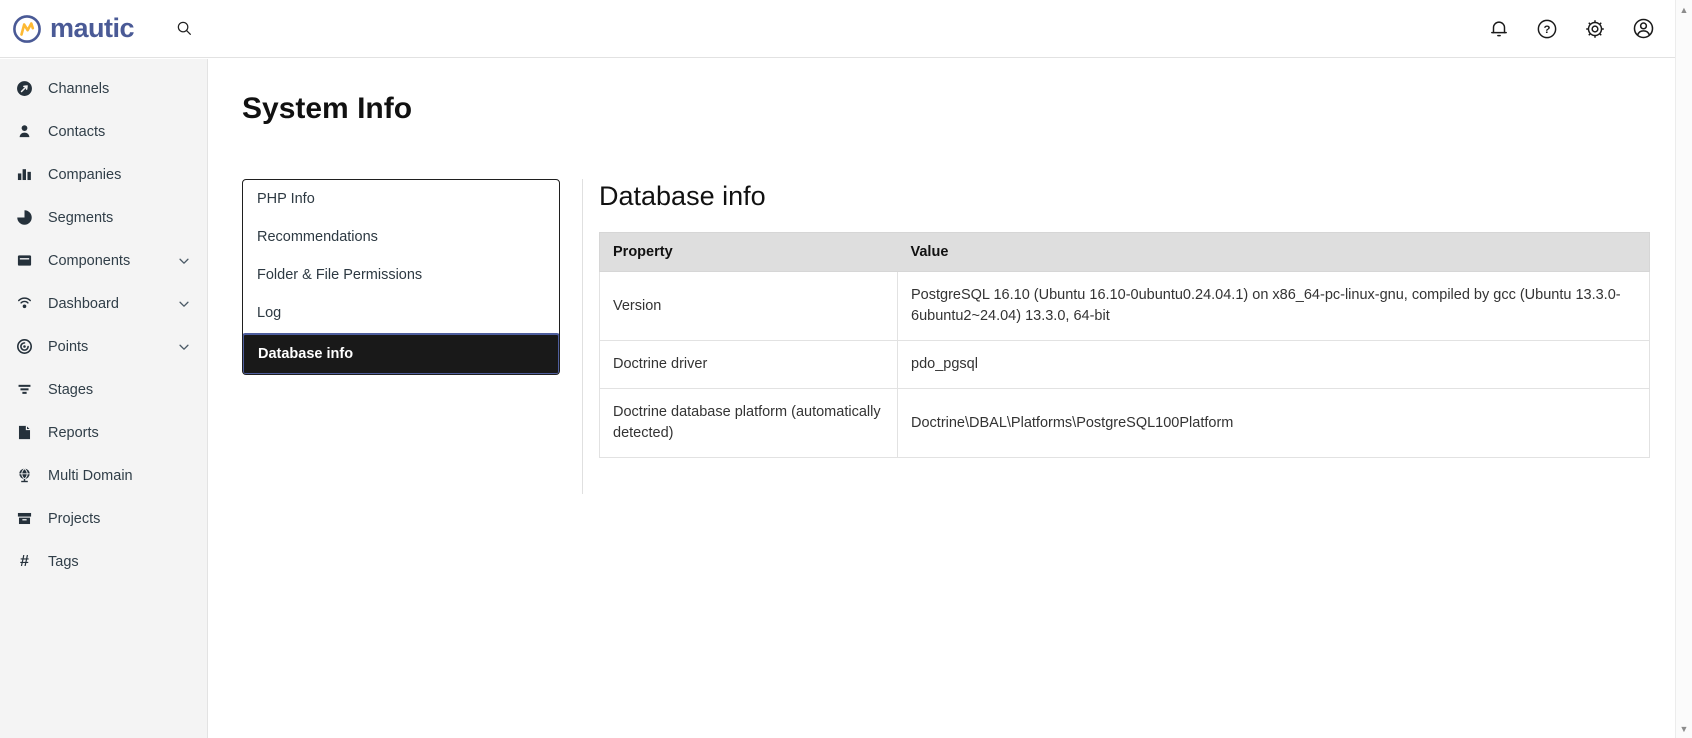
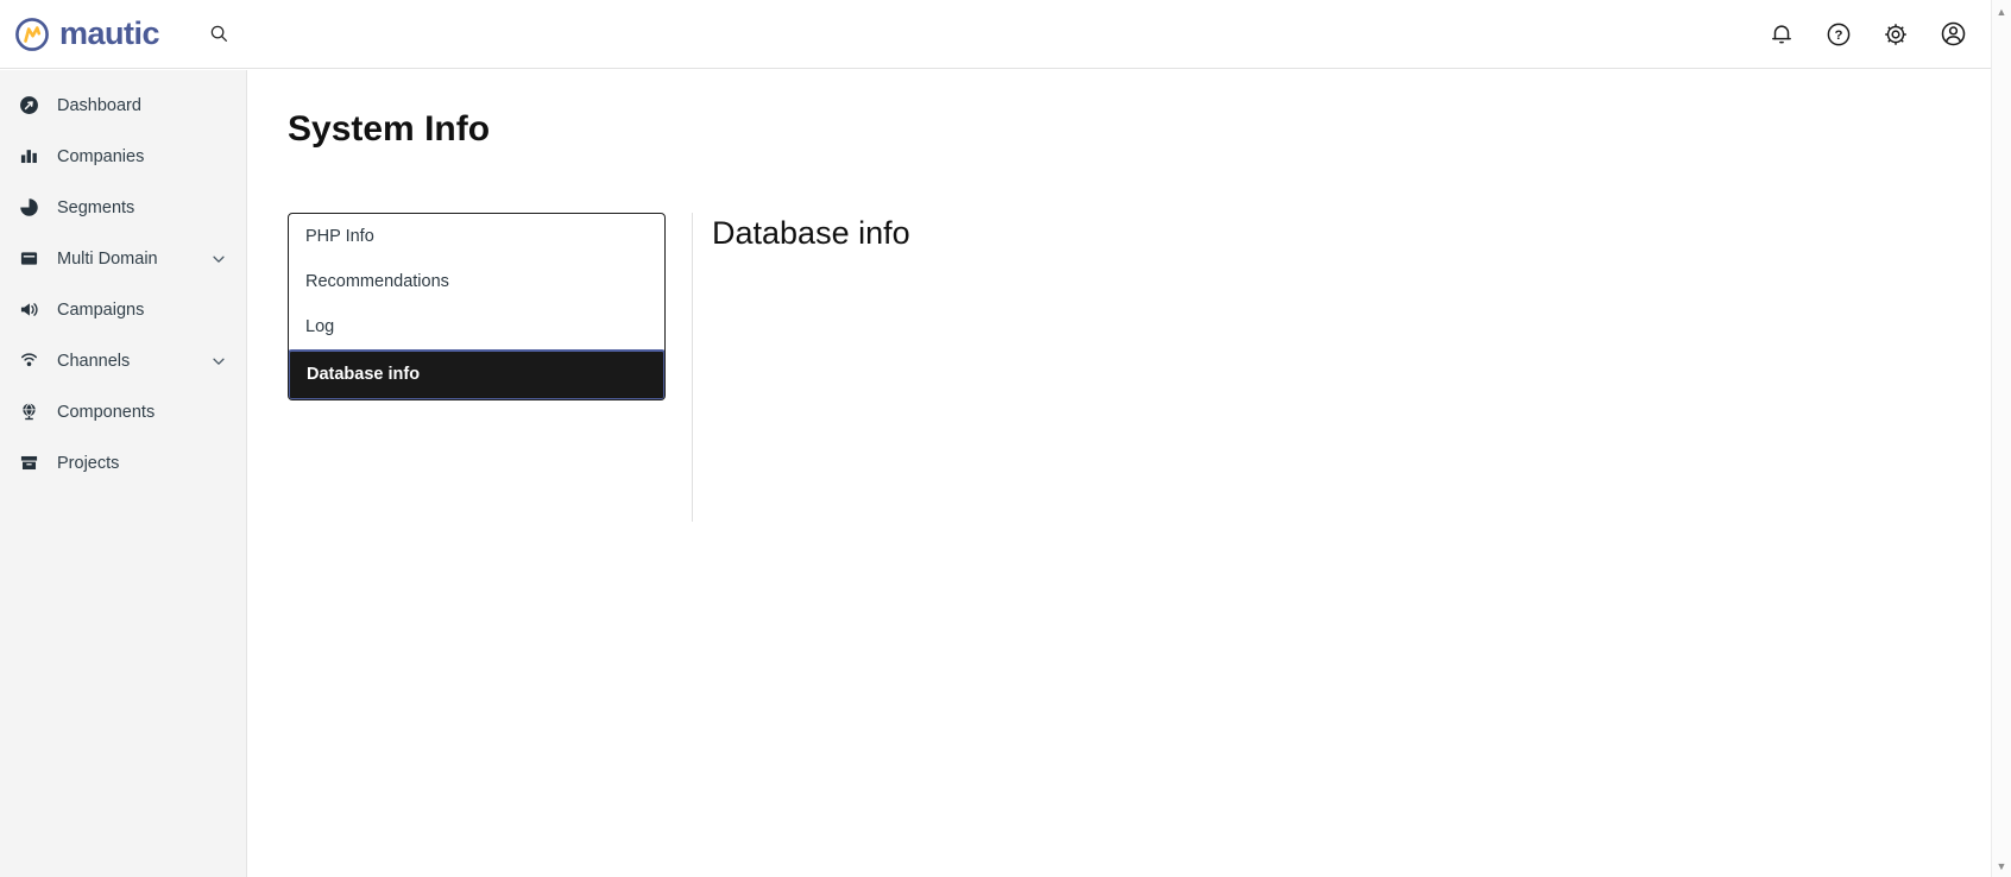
  mautic
  ?
- Channels
+ Dashboard
- Contacts
  Companies
  Segments
- Components
+ Multi Domain
+ Campaigns
- Dashboard
+ Channels
- Points
- Stages
- Reports
- Multi Domain
+ Components
  Projects
- #
- Tags
  System Info
  PHP Info
  Recommendations
- Folder & File Permissions
  Log
  Database info
  Database info
- Property	Value
- Version	PostgreSQL 16.10 (Ubuntu 16.10-0ubuntu0.24.04.1) on x86_64-pc-linux-gnu, compiled by gcc (Ubuntu 13.3.0-6ubuntu2~24.04) 13.3.0, 64-bit
- Doctrine driver	pdo_pgsql
- Doctrine database platform (automatically detected)	Doctrine\DBAL\Platforms\PostgreSQL100Platform
  ▲
  ▼
